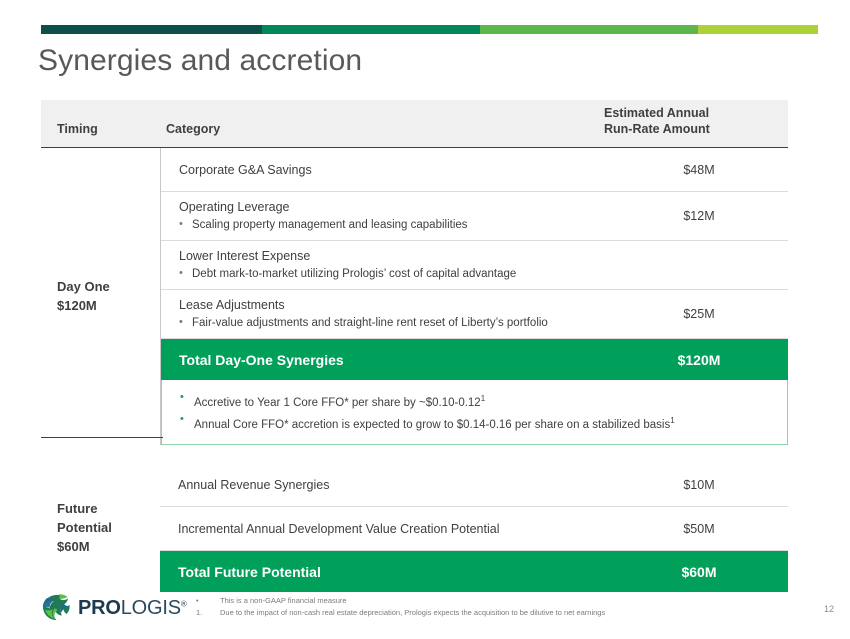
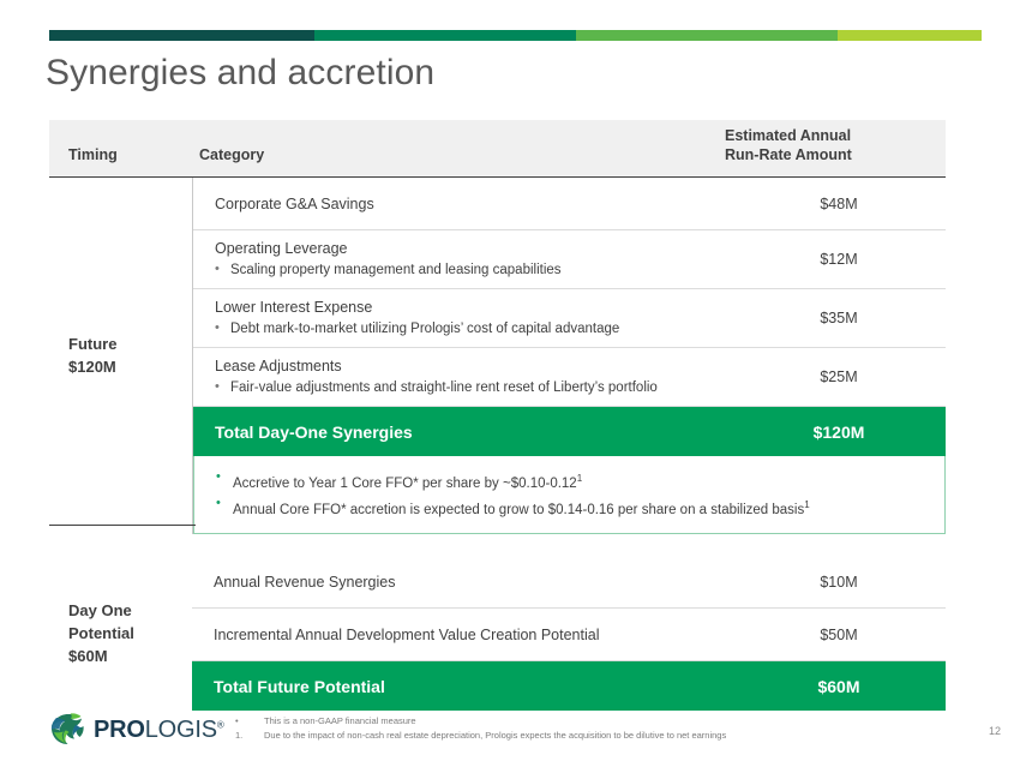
  Synergies and accretion
  Timing
  Category
  Estimated Annual
  Run-Rate Amount
- Day One
+ Future
  $120M
  Corporate G&A Savings
  $48M
  Operating Leverage
  Scaling property management and leasing capabilities
  $12M
  Lower Interest Expense
  Debt mark-to-market utilizing Prologis’ cost of capital advantage
+ $35M
  Lease Adjustments
  Fair-value adjustments and straight-line rent reset of Liberty’s portfolio
  $25M
  Total Day-One Synergies
  $120M
  Accretive to Year 1 Core FFO* per share by ~$0.10-0.121
  Annual Core FFO* accretion is expected to grow to $0.14-0.16 per share on a stabilized basis1
- Future
+ Day One
  Potential
  $60M
  Annual Revenue Synergies
  $10M
  Incremental Annual Development Value Creation Potential
  $50M
  Total Future Potential
  $60M
  PROLOGIS®
  •
  This is a non-GAAP financial measure
  1.
  Due to the impact of non-cash real estate depreciation, Prologis expects the acquisition to be dilutive to net earnings
  12
